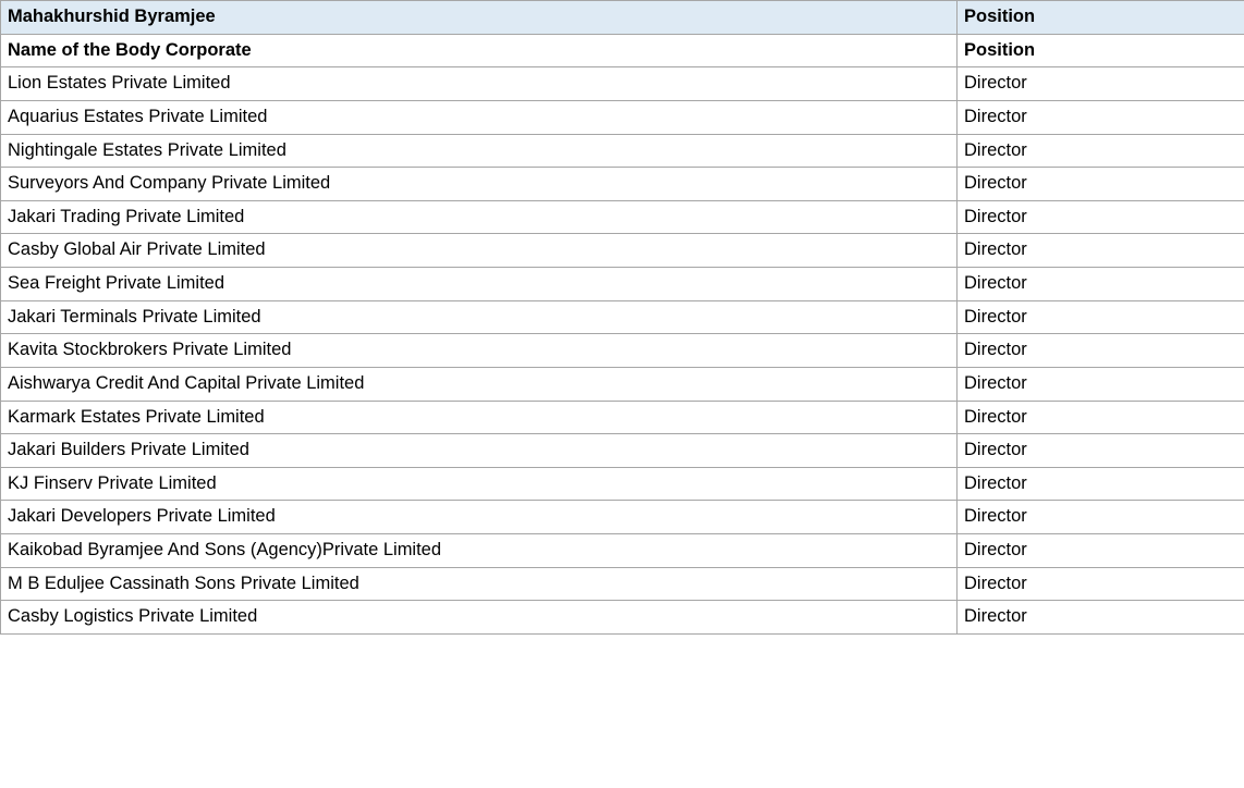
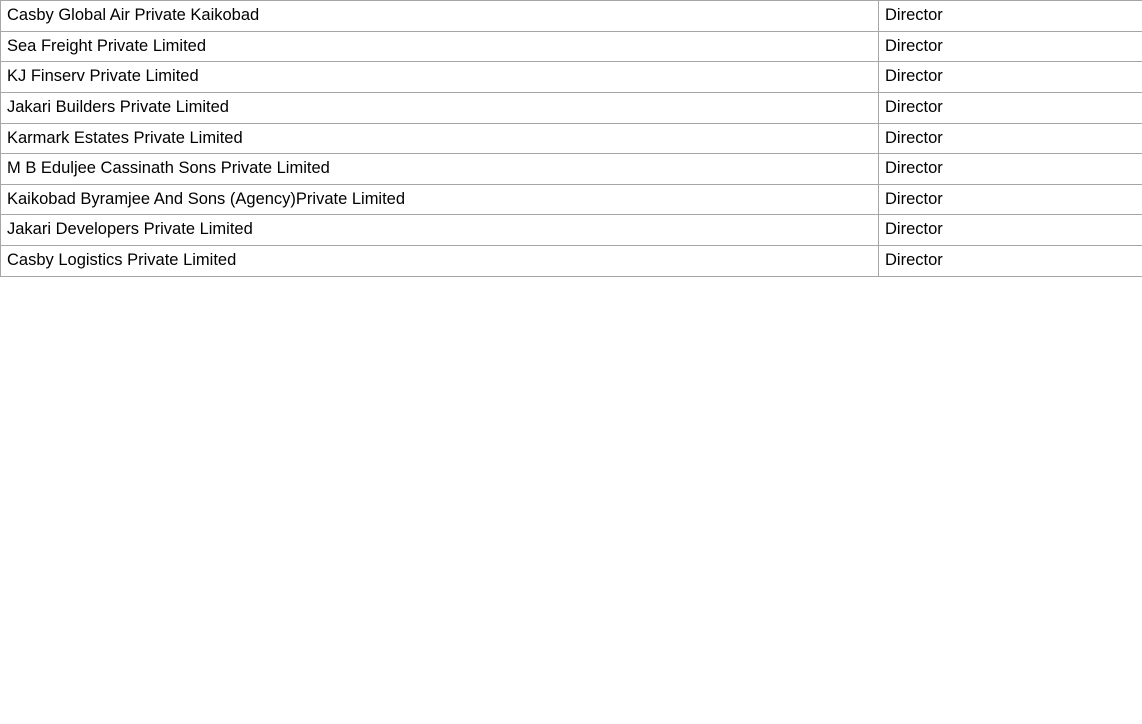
- Mahakhurshid Byramjee	Position
- Name of the Body Corporate	Position
- Lion Estates Private Limited	Director
- Aquarius Estates Private Limited	Director
- Nightingale Estates Private Limited	Director
- Surveyors And Company Private Limited	Director
- Jakari Trading Private Limited	Director
- Casby Global Air Private Limited	Director
+ Casby Global Air Private Kaikobad	Director
  Sea Freight Private Limited	Director
- Jakari Terminals Private Limited	Director
- Kavita Stockbrokers Private Limited	Director
- Aishwarya Credit And Capital Private Limited	Director
- Karmark Estates Private Limited	Director
+ KJ Finserv Private Limited	Director
  Jakari Builders Private Limited	Director
- KJ Finserv Private Limited	Director
+ Karmark Estates Private Limited	Director
- Jakari Developers Private Limited	Director
+ M B Eduljee Cassinath Sons Private Limited	Director
  Kaikobad Byramjee And Sons (Agency)Private Limited	Director
- M B Eduljee Cassinath Sons Private Limited	Director
+ Jakari Developers Private Limited	Director
  Casby Logistics Private Limited	Director
